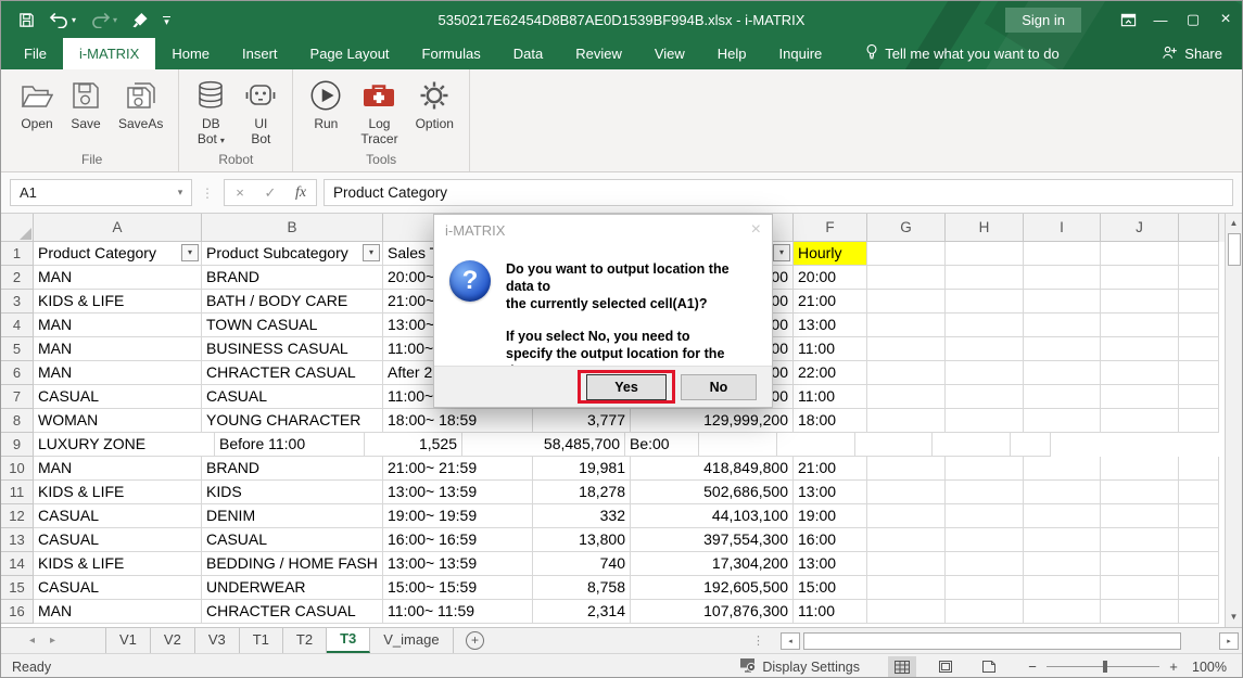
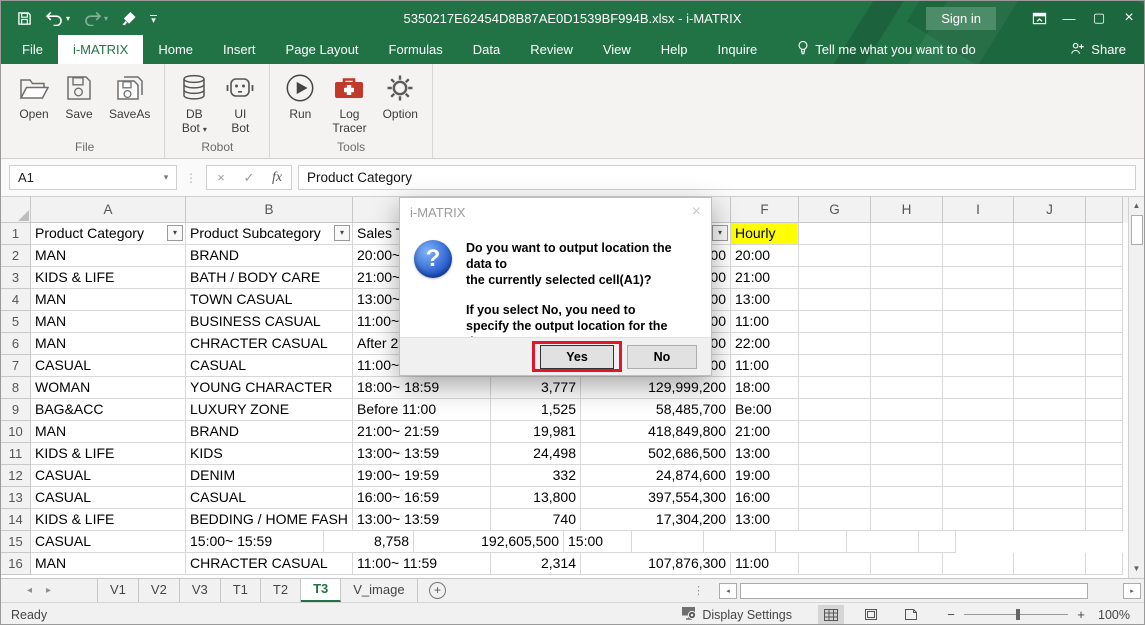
  ▾
  ▾
  ▾
  5350217E62454D8B87AE0D1539BF994B.xlsx - i-MATRIX
  Sign in
  —
  ▢
  ×
  File
  i-MATRIX
  Home
  Insert
  Page Layout
  Formulas
  Data
  Review
  View
  Help
  Inquire
  Tell me what you want to do
  Share
  Open
  Save
  SaveAs
  File
  DB
  Bot ▾
  UI
  Bot
  Robot
  Run
  Log
  Tracer
  Option
  Tools
  A1
  ▾
  ⋮
  ×
  ✓
  fx
  Product Category
  A
  B
  F
  G
  H
  I
  J
  1
  Product Category
  ▾
  Product Subcategory
  ▾
  Sales
  ▾
  Hourly
  2
  MAN
  BRAND
  20:00~
  00
  20:00
  3
  KIDS & LIFE
  BATH / BODY CARE
  21:00~
  00
  21:00
  4
  MAN
  TOWN CASUAL
  13:00~
  00
  13:00
  5
  MAN
  BUSINESS CASUAL
  11:00~
  00
  11:00
  6
  MAN
  CHRACTER CASUAL
  After 2
  00
  22:00
  7
  CASUAL
  CASUAL
  11:00~
  00
  11:00
  8
  WOMAN
  YOUNG CHARACTER
  18:00~ 18:59
  3,777
  129,999,200
  18:00
  9
+ BAG&ACC
  LUXURY ZONE
  Before 11:00
  1,525
  58,485,700
  Be:00
  10
  MAN
  BRAND
  21:00~ 21:59
  19,981
  418,849,800
  21:00
  11
  KIDS & LIFE
  KIDS
  13:00~ 13:59
- 18,278
+ 24,498
  502,686,500
  13:00
  12
  CASUAL
  DENIM
  19:00~ 19:59
  332
- 44,103,100
+ 24,874,600
  19:00
  13
  CASUAL
  CASUAL
  16:00~ 16:59
  13,800
  397,554,300
  16:00
  14
  KIDS & LIFE
  BEDDING / HOME FASH
  13:00~ 13:59
  740
  17,304,200
  13:00
  15
  CASUAL
- UNDERWEAR
  15:00~ 15:59
  8,758
  192,605,500
  15:00
  16
  MAN
  CHRACTER CASUAL
  11:00~ 11:59
  2,314
  107,876,300
  11:00
  ▲
  ▼
  i-MATRIX
  ×
  ?
  Do you want to output location the data to
  the currently selected cell(A1)?
  If you select No, you need to
  specify the output location for the
  Yes
  No
  ◂
  ▸
  V1
  V2
  V3
  T1
  T2
  T3
  V_image
  +
  ⋮
  Ready
  Display Settings
  −
  +
  100%
